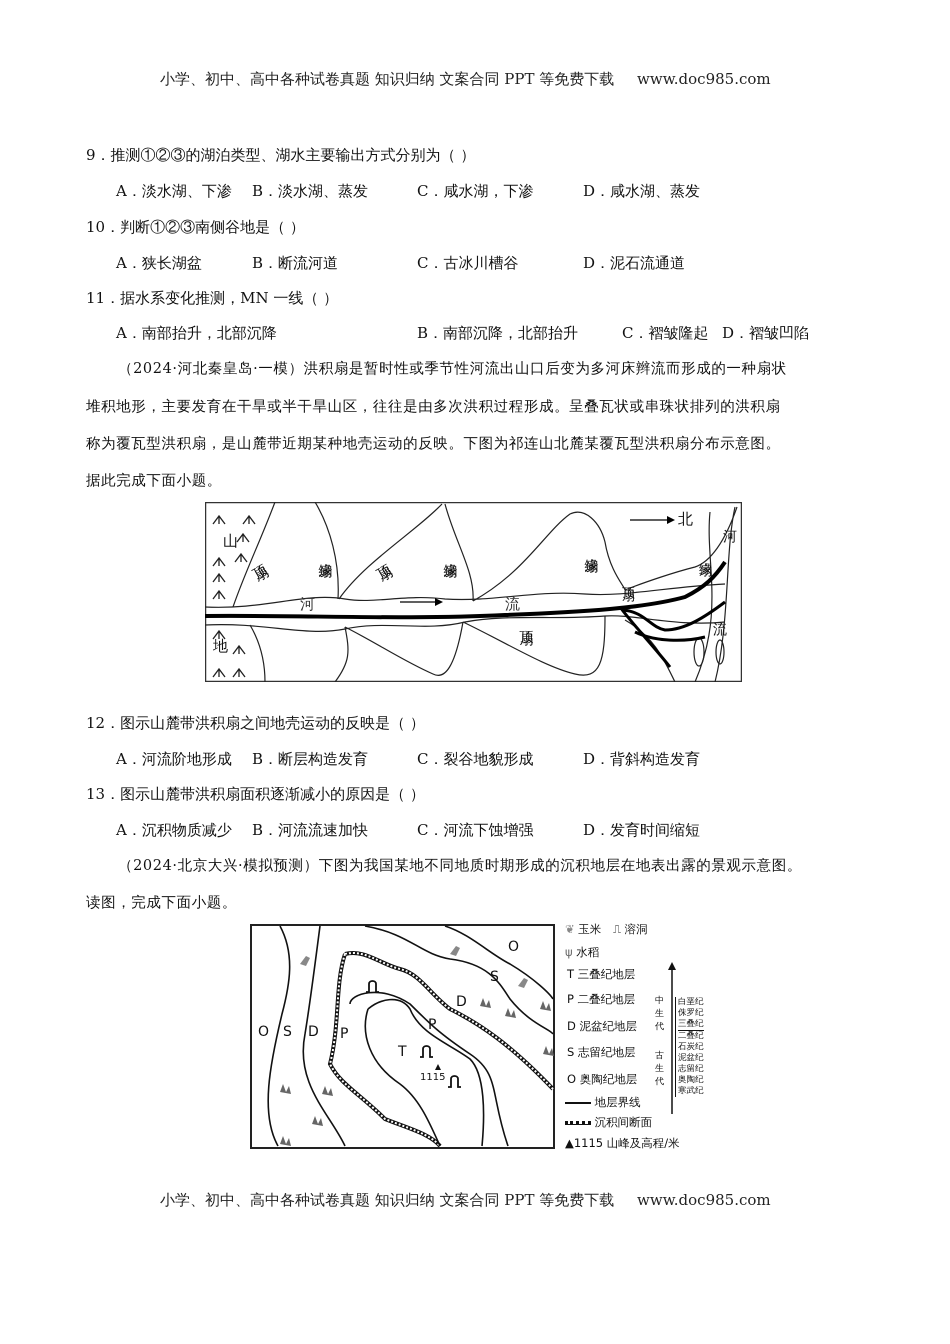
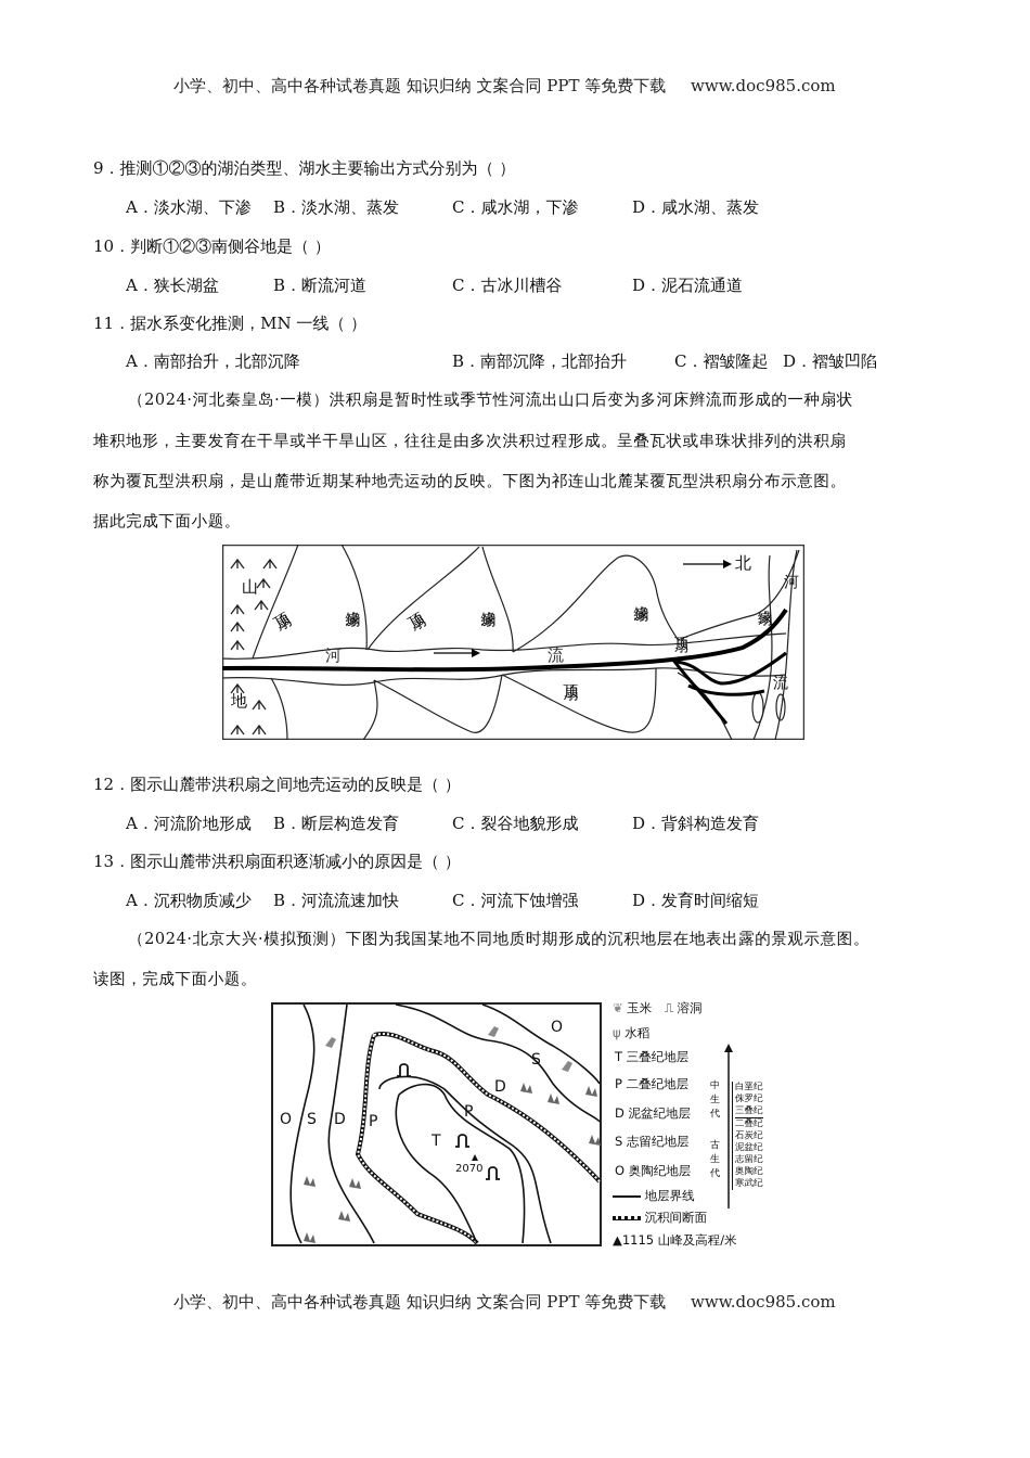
  小学、初中、高中各种试卷真题 知识归纳 文案合同 PPT 等免费下载 www.doc985.com
  9．推测①②③的湖泊类型、湖水主要输出方式分别为（ ）
  A．淡水湖、下渗
  B．淡水湖、蒸发
  C．咸水湖，下渗
  D．咸水湖、蒸发
  10．判断①②③南侧谷地是（ ）
  A．狭长湖盆
  B．断流河道
  C．古冰川槽谷
  D．泥石流通道
  11．据水系变化推测，MN 一线（ ）
  A．南部抬升，北部沉降
  B．南部沉降，北部抬升
  C．褶皱隆起
  D．褶皱凹陷
  （2024·河北秦皇岛·一模）洪积扇是暂时性或季节性河流出山口后变为多河床辫流而形成的一种扇状
  堆积地形，主要发育在干旱或半干旱山区，往往是由多次洪积过程形成。呈叠瓦状或串珠状排列的洪积扇
  称为覆瓦型洪积扇，是山麓带近期某种地壳运动的反映。下图为祁连山北麓某覆瓦型洪积扇分布示意图。
  据此完成下面小题。
  北
  山
  地
  河
  流
  河
  流
  12．图示山麓带洪积扇之间地壳运动的反映是（ ）
  A．河流阶地形成
  B．断层构造发育
  C．裂谷地貌形成
  D．背斜构造发育
  13．图示山麓带洪积扇面积逐渐减小的原因是（ ）
  A．沉积物质减少
  B．河流流速加快
  C．河流下蚀增强
  D．发育时间缩短
  （2024·北京大兴·模拟预测）下图为我国某地不同地质时期形成的沉积地层在地表出露的景观示意图。
  读图，完成下面小题。
  O
  S
  D
  P
  T
  P
  D
  S
  O
- 1115
+ 2070
  ❦ 玉米 ⎍ 溶洞
  ψ 水稻
  T 三叠纪地层
  P 二叠纪地层
  D 泥盆纪地层
  S 志留纪地层
  O 奥陶纪地层
  地层界线
  沉积间断面
  ▲1115 山峰及高程/米
  中
  生
  代
  古
  生
  代
  白垩纪
  侏罗纪
  三叠纪
  二叠纪
  石炭纪
  泥盆纪
  志留纪
  奥陶纪
  寒武纪
  小学、初中、高中各种试卷真题 知识归纳 文案合同 PPT 等免费下载 www.doc985.com
